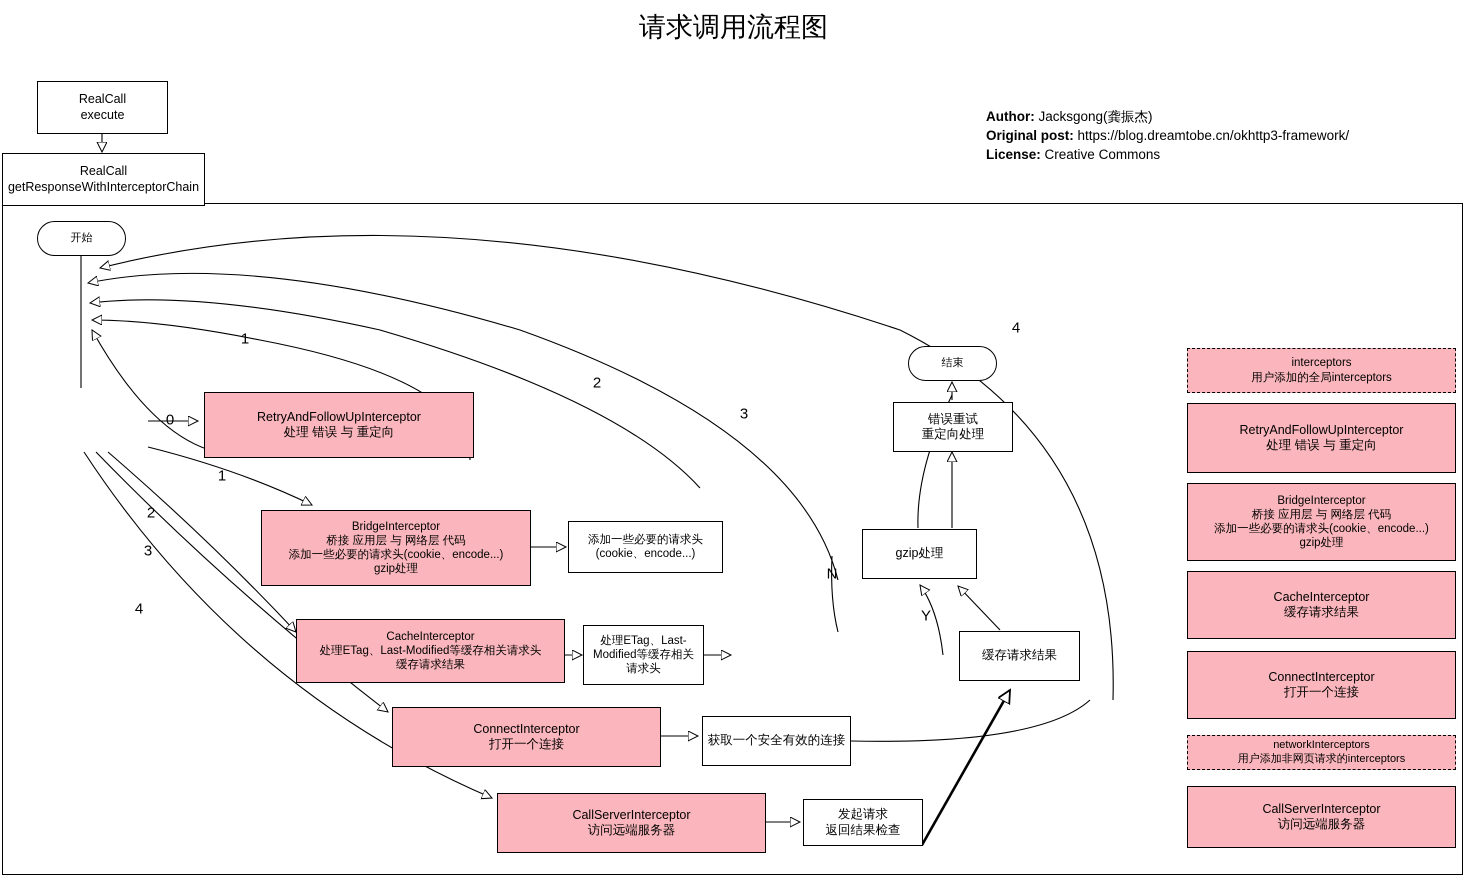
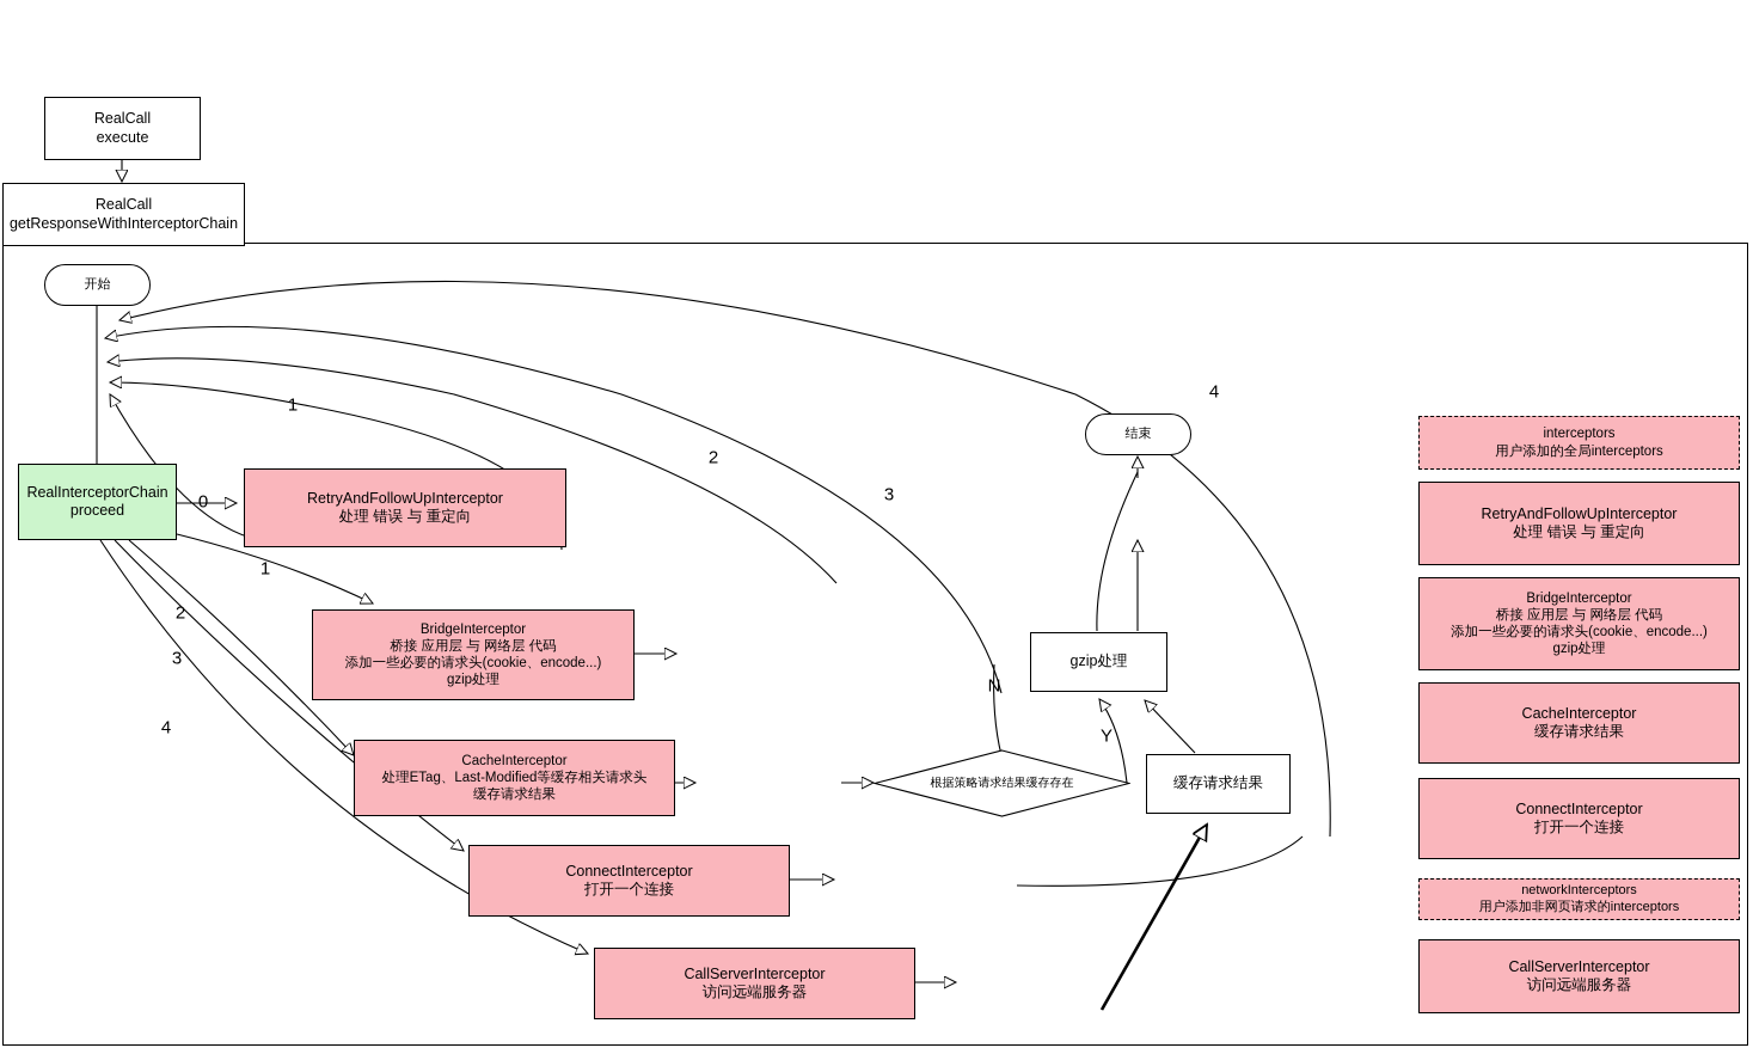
- 请求调用流程图
- Author: Jacksgong(龚振杰)
- Original post: https://blog.dreamtobe.cn/okhttp3-framework/
- License: Creative Commons
  RealCall
  execute
  RealCall
  getResponseWithInterceptorChain
  开始
+ RealInterceptorChain
+ proceed
  RetryAndFollowUpInterceptor
  处理 错误 与 重定向
  BridgeInterceptor
  桥接 应用层 与 网络层 代码
  添加一些必要的请求头(cookie、encode...)
  gzip处理
  CacheInterceptor
  处理ETag、Last-Modified等缓存相关请求头
  缓存请求结果
  ConnectInterceptor
  打开一个连接
  CallServerInterceptor
  访问远端服务器
- 添加一些必要的请求头
- (cookie、encode...)
- 处理ETag、Last-
- Modified等缓存相关
- 请求头
- 获取一个安全有效的连接
- 发起请求
- 返回结果检查
- 错误重试
- 重定向处理
  结束
  gzip处理
  缓存请求结果
+ 根据策略请求结果缓存存在
  0
  1
  2
  3
  4
  1
  2
  3
  4
  N
  Y
  interceptors
  用户添加的全局interceptors
  RetryAndFollowUpInterceptor
  处理 错误 与 重定向
  BridgeInterceptor
  桥接 应用层 与 网络层 代码
  添加一些必要的请求头(cookie、encode...)
  gzip处理
  CacheInterceptor
  缓存请求结果
  ConnectInterceptor
  打开一个连接
  networkInterceptors
  用户添加非网页请求的interceptors
  CallServerInterceptor
  访问远端服务器
